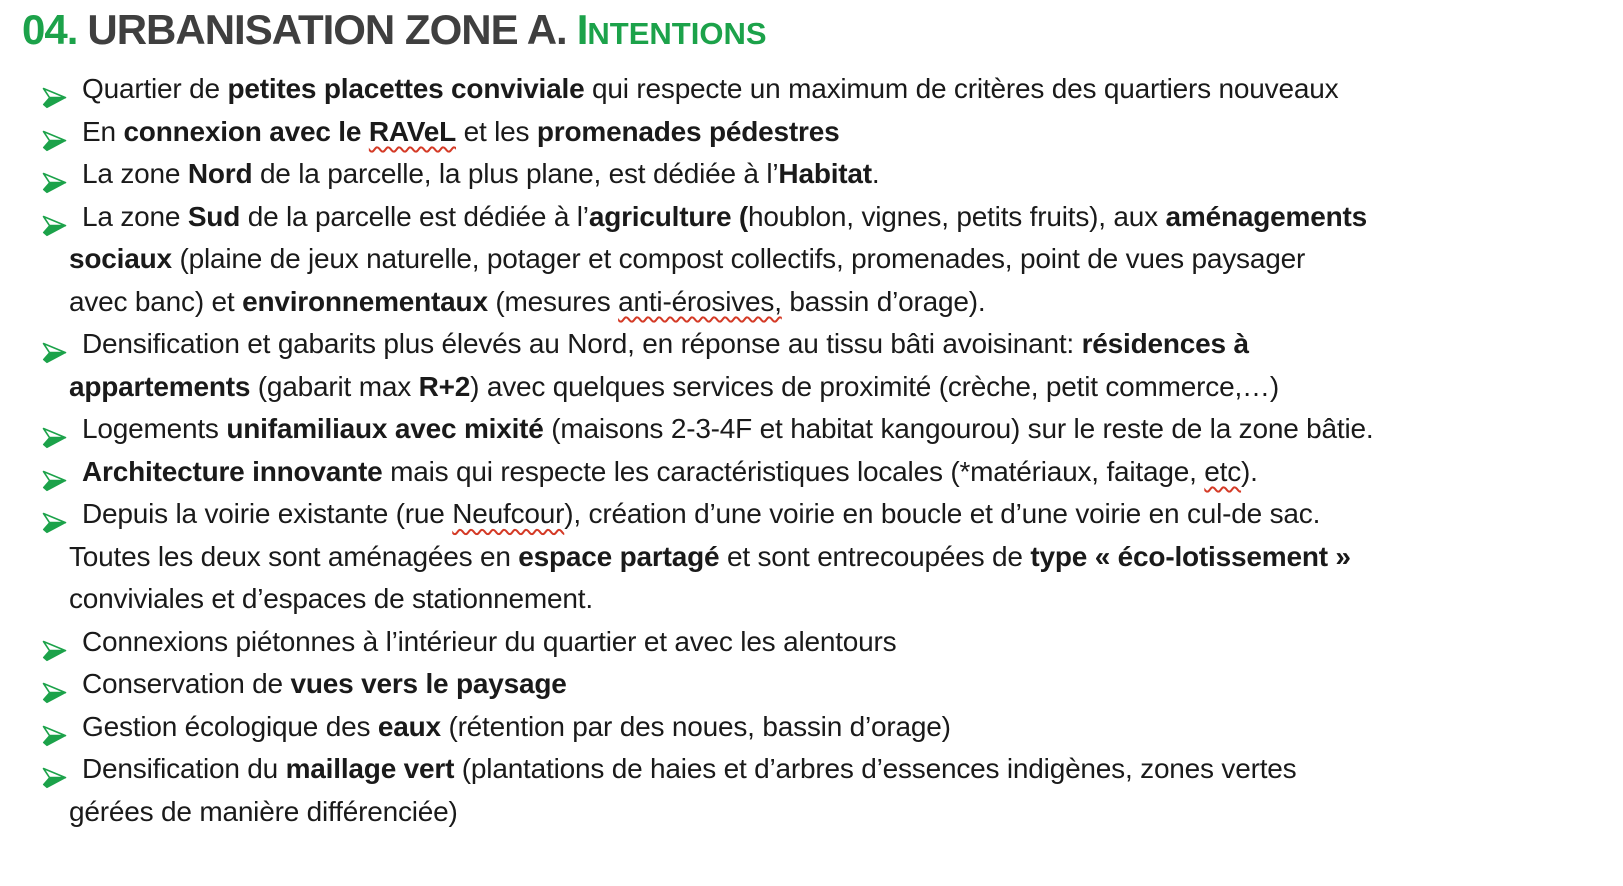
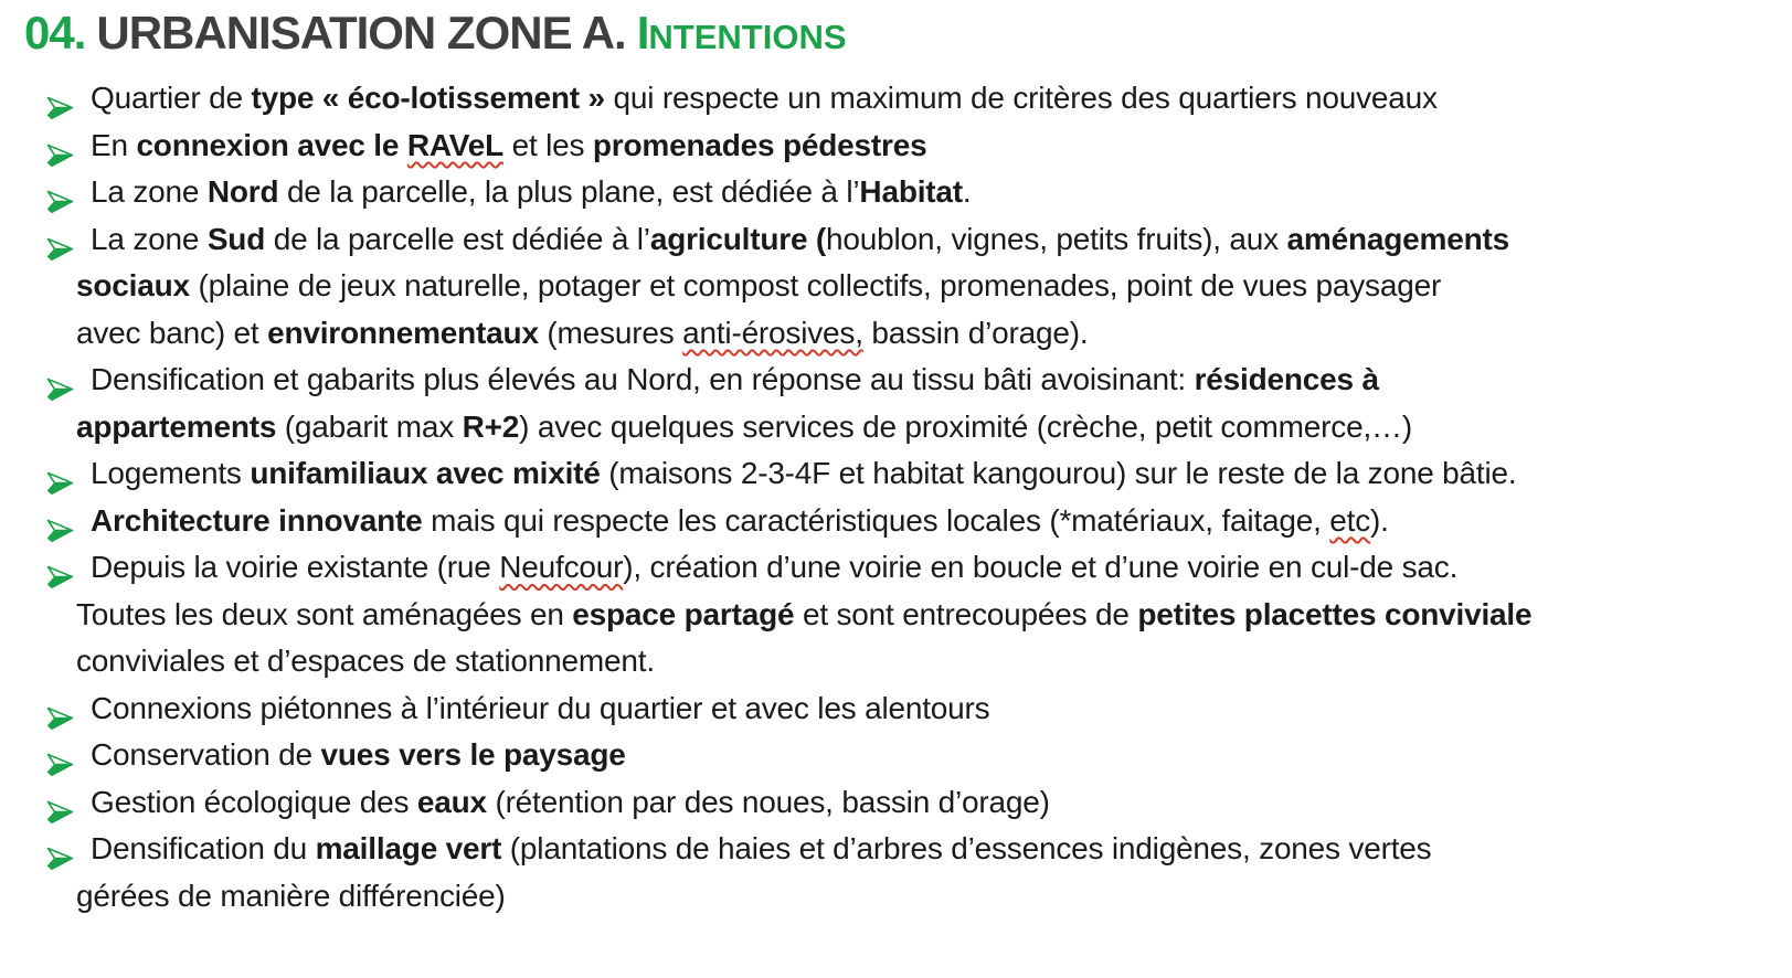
  04. URBANISATION ZONE A. INTENTIONS
- Quartier de petites placettes conviviale qui respecte un maximum de critères des quartiers nouveaux
+ Quartier de type « éco-lotissement » qui respecte un maximum de critères des quartiers nouveaux
  En connexion avec le RAVeL et les promenades pédestres
  La zone Nord de la parcelle, la plus plane, est dédiée à l’Habitat.
  La zone Sud de la parcelle est dédiée à l’agriculture (houblon, vignes, petits fruits), aux aménagements
  sociaux (plaine de jeux naturelle, potager et compost collectifs, promenades, point de vues paysager
  avec banc) et environnementaux (mesures anti-érosives, bassin d’orage).
  Densification et gabarits plus élevés au Nord, en réponse au tissu bâti avoisinant: résidences à
  appartements (gabarit max R+2) avec quelques services de proximité (crèche, petit commerce,…)
  Logements unifamiliaux avec mixité (maisons 2-3-4F et habitat kangourou) sur le reste de la zone bâtie.
  Architecture innovante mais qui respecte les caractéristiques locales (*matériaux, faitage, etc).
  Depuis la voirie existante (rue Neufcour), création d’une voirie en boucle et d’une voirie en cul-de sac.
- Toutes les deux sont aménagées en espace partagé et sont entrecoupées de type « éco-lotissement »
+ Toutes les deux sont aménagées en espace partagé et sont entrecoupées de petites placettes conviviale
  conviviales et d’espaces de stationnement.
  Connexions piétonnes à l’intérieur du quartier et avec les alentours
  Conservation de vues vers le paysage
  Gestion écologique des eaux (rétention par des noues, bassin d’orage)
  Densification du maillage vert (plantations de haies et d’arbres d’essences indigènes, zones vertes
  gérées de manière différenciée)
